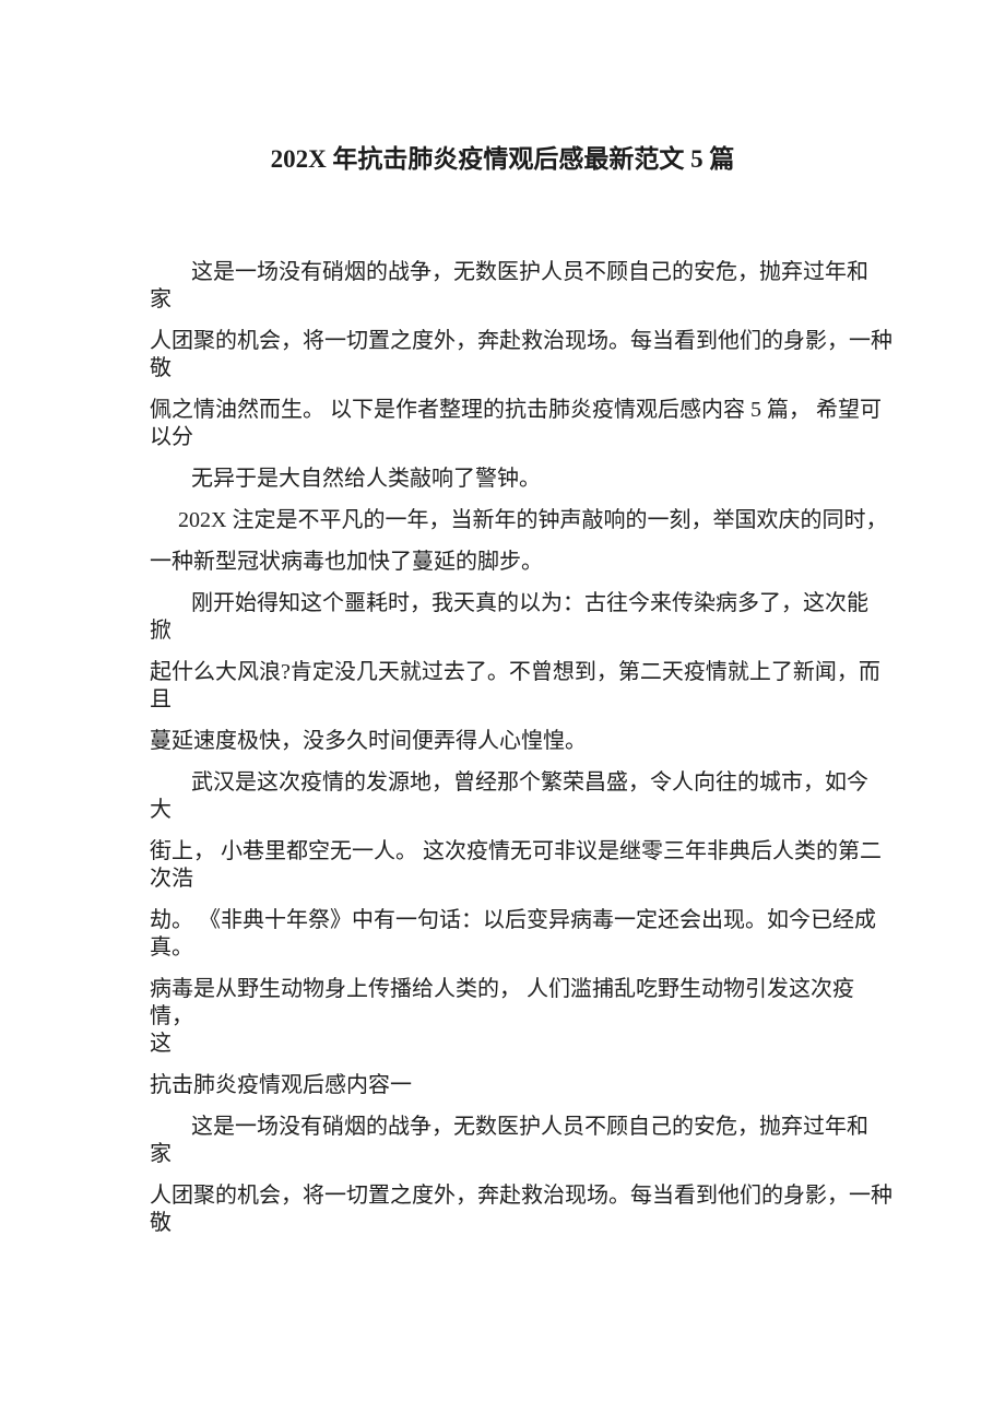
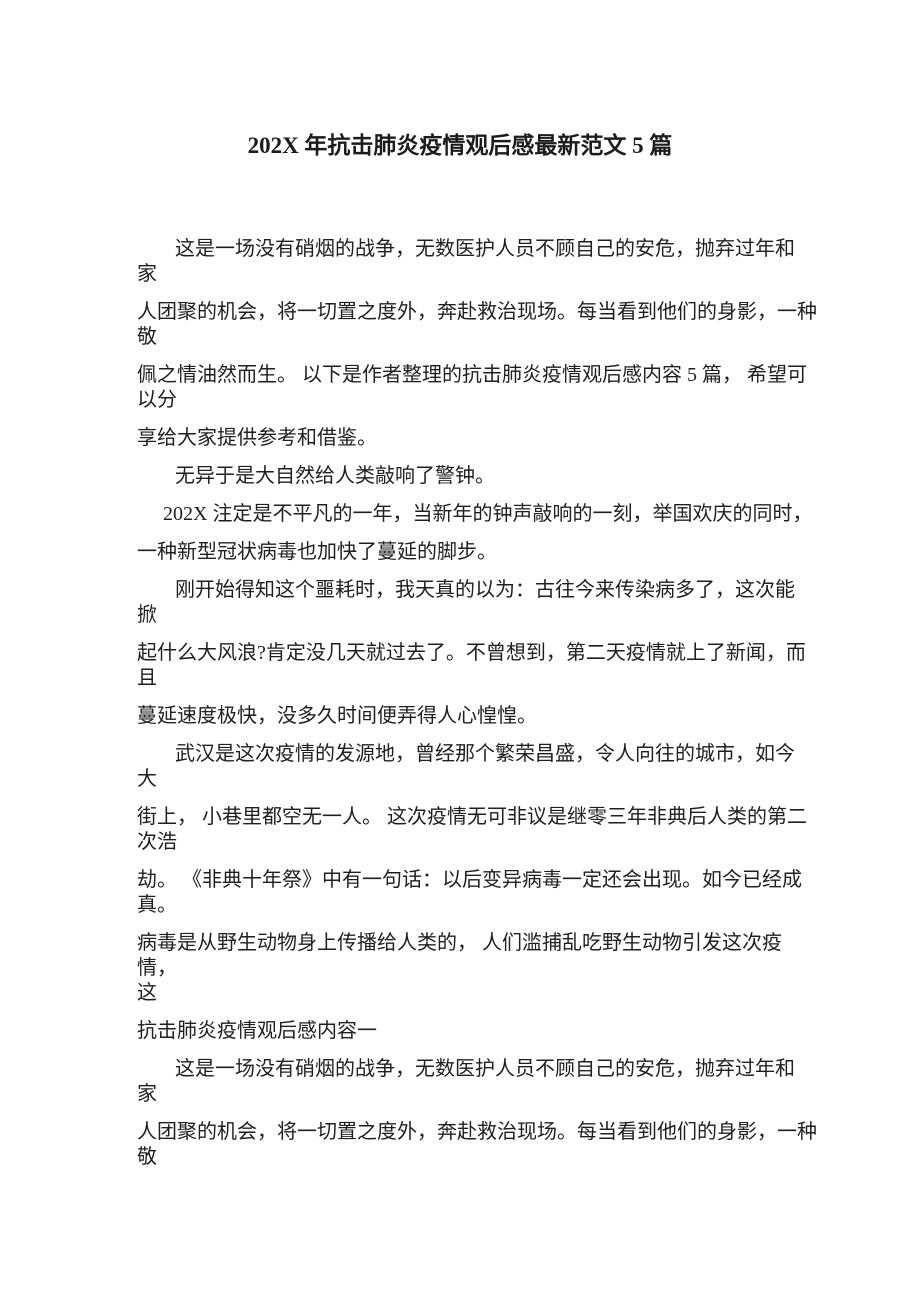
  202X 年抗击肺炎疫情观后感最新范文 5 篇
  这是一场没有硝烟的战争，无数医护人员不顾自己的安危，抛弃过年和
  家
  人团聚的机会，将一切置之度外，奔赴救治现场。每当看到他们的身影，一种
  敬
  佩之情油然而生。 以下是作者整理的抗击肺炎疫情观后感内容 5 篇， 希望可
  以分
+ 享给大家提供参考和借鉴。
  无异于是大自然给人类敲响了警钟。
  202X 注定是不平凡的一年，当新年的钟声敲响的一刻，举国欢庆的同时，
  一种新型冠状病毒也加快了蔓延的脚步。
  刚开始得知这个噩耗时，我天真的以为：古往今来传染病多了，这次能
  掀
  起什么大风浪?肯定没几天就过去了。不曾想到，第二天疫情就上了新闻，而
  且
  蔓延速度极快，没多久时间便弄得人心惶惶。
  武汉是这次疫情的发源地，曾经那个繁荣昌盛，令人向往的城市，如今
  大
  街上， 小巷里都空无一人。 这次疫情无可非议是继零三年非典后人类的第二
  次浩
  劫。 《非典十年祭》中有一句话：以后变异病毒一定还会出现。如今已经成
  真。
  病毒是从野生动物身上传播给人类的， 人们滥捕乱吃野生动物引发这次疫情，
  这
  抗击肺炎疫情观后感内容一
  这是一场没有硝烟的战争，无数医护人员不顾自己的安危，抛弃过年和
  家
  人团聚的机会，将一切置之度外，奔赴救治现场。每当看到他们的身影，一种
  敬
